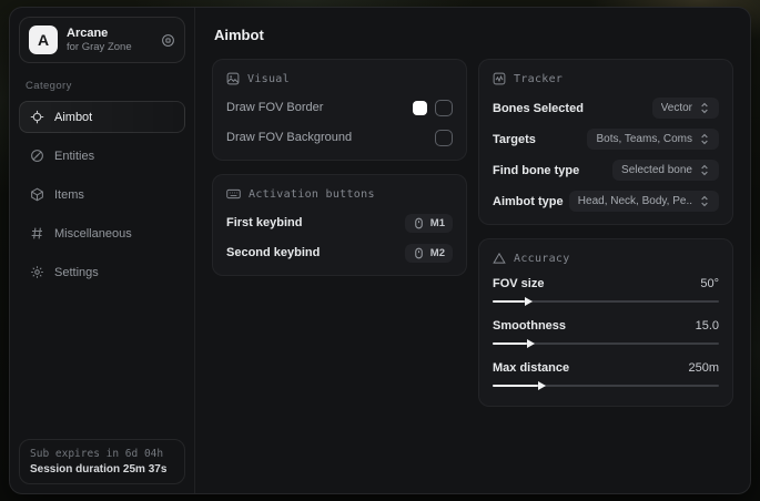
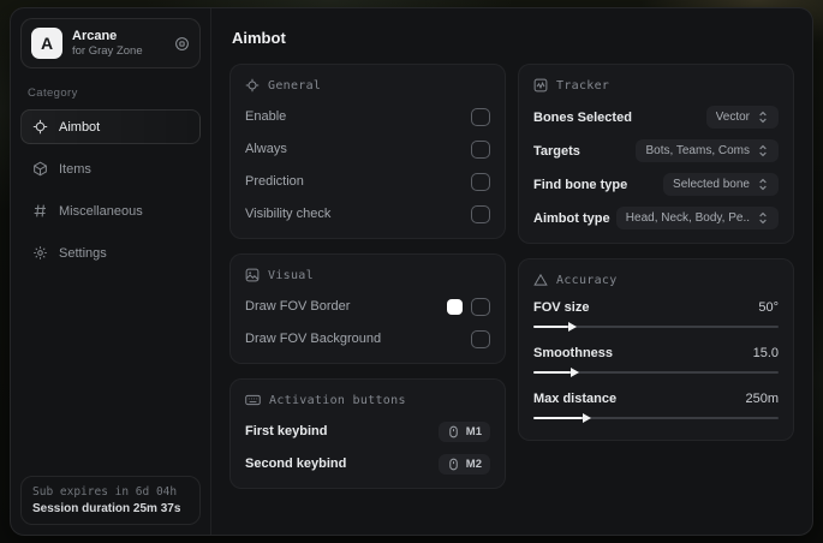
  A
  Arcane
  for Gray Zone
  Category
  Aimbot
- Entities
  Items
  Miscellaneous
  Settings
  Sub expires in 6d 04h
  Session duration 25m 37s
  Aimbot
+ General
+ Enable
+ Always
+ Prediction
+ Visibility check
  Visual
  Draw FOV Border
  Draw FOV Background
  Activation buttons
  First keybind
  M1
  Second keybind
  M2
  Tracker
  Bones Selected
  Vector
  Targets
  Bots, Teams, Coms
  Find bone type
  Selected bone
  Aimbot type
  Head, Neck, Body, Pe..
  Accuracy
  FOV size
  50°
  Smoothness
  15.0
  Max distance
  250m
